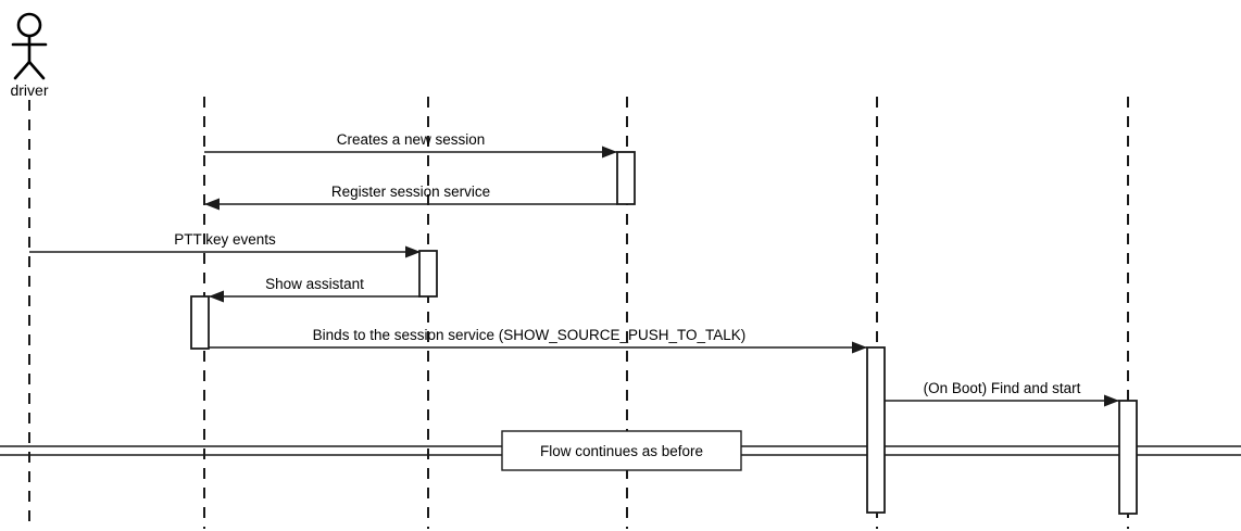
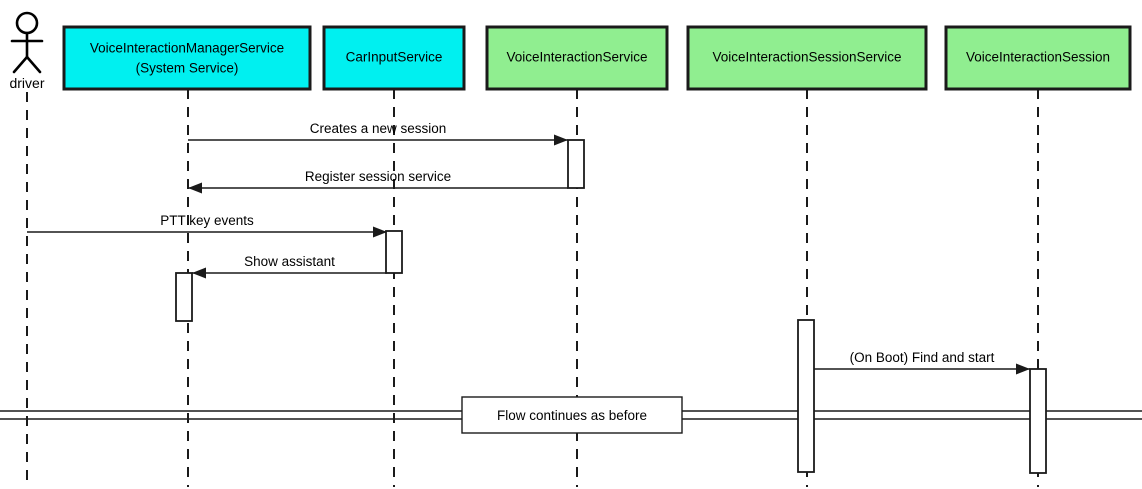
  Creates a new session
  Register session service
  PTT key events
  Show assistant
- Binds to the session service (SHOW_SOURCE_PUSH_TO_TALK)
  (On Boot) Find and start
+ VoiceInteractionManagerService
+ (System Service)
+ CarInputService
+ VoiceInteractionService
+ VoiceInteractionSessionService
+ VoiceInteractionSession
  driver
  Flow continues as before
